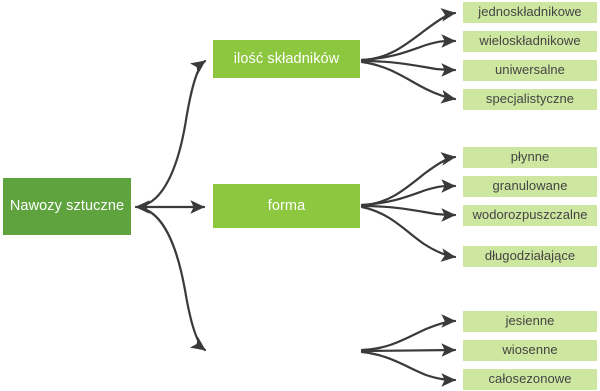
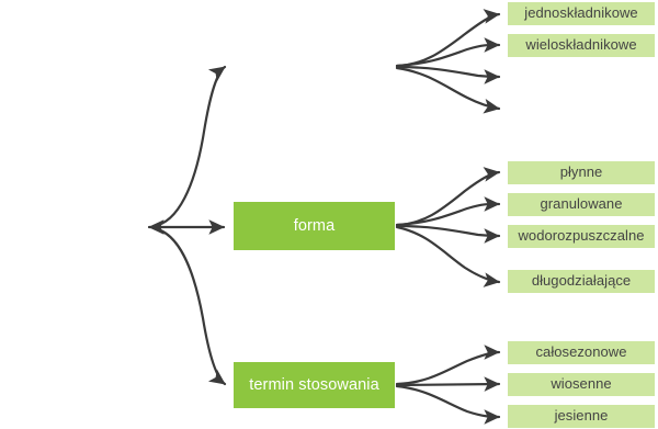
- Nawozy sztuczne
- ilość składników
  forma
+ termin stosowania
  jednoskładnikowe
  wieloskładnikowe
- uniwersalne
- specjalistyczne
  płynne
  granulowane
  wodorozpuszczalne
  długodziałające
- jesienne
+ całosezonowe
  wiosenne
- całosezonowe
+ jesienne
